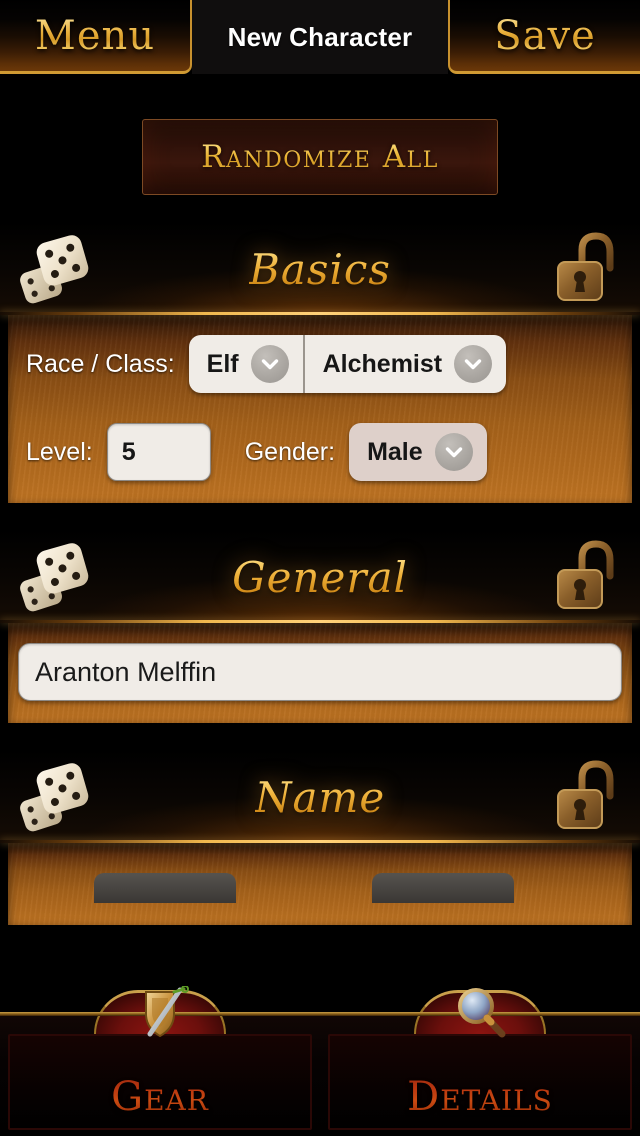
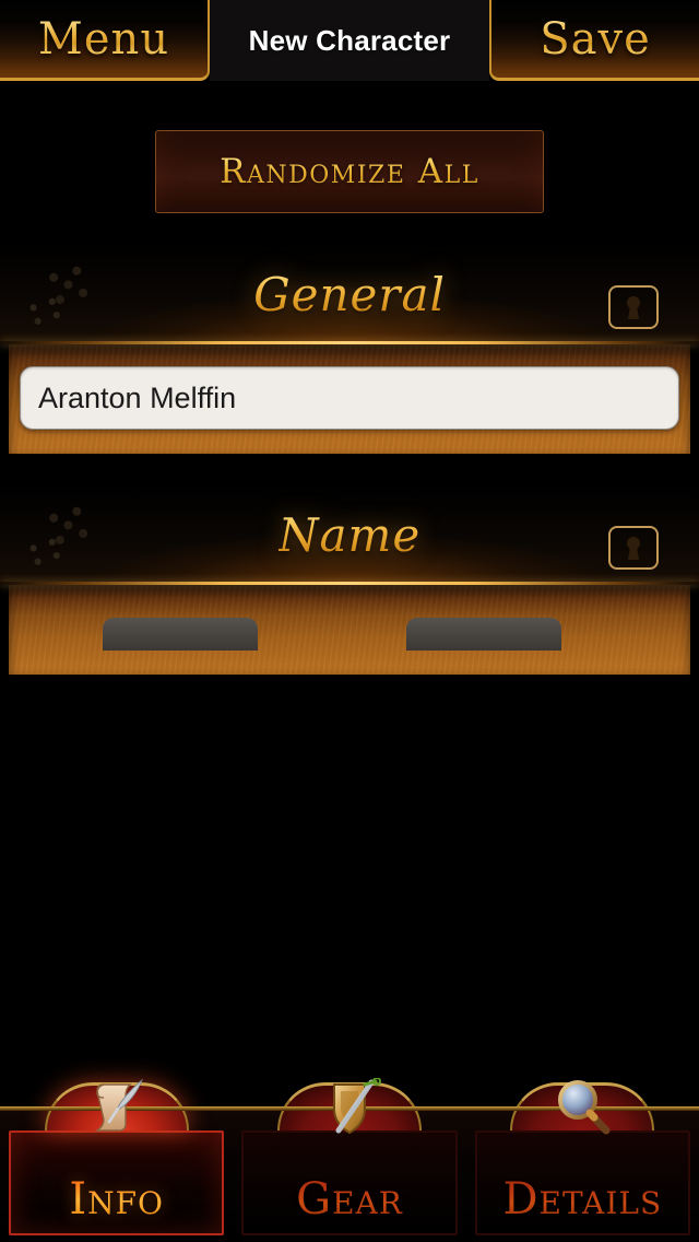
  Menu
  New Character
  Save
  Randomize All
- Basics
- Race / Class:
- Elf
- Alchemist
- Level:
- 5
- Gender:
- Male
  General
  Aranton Melffin
  Name
+ Info
  Gear
  Details
